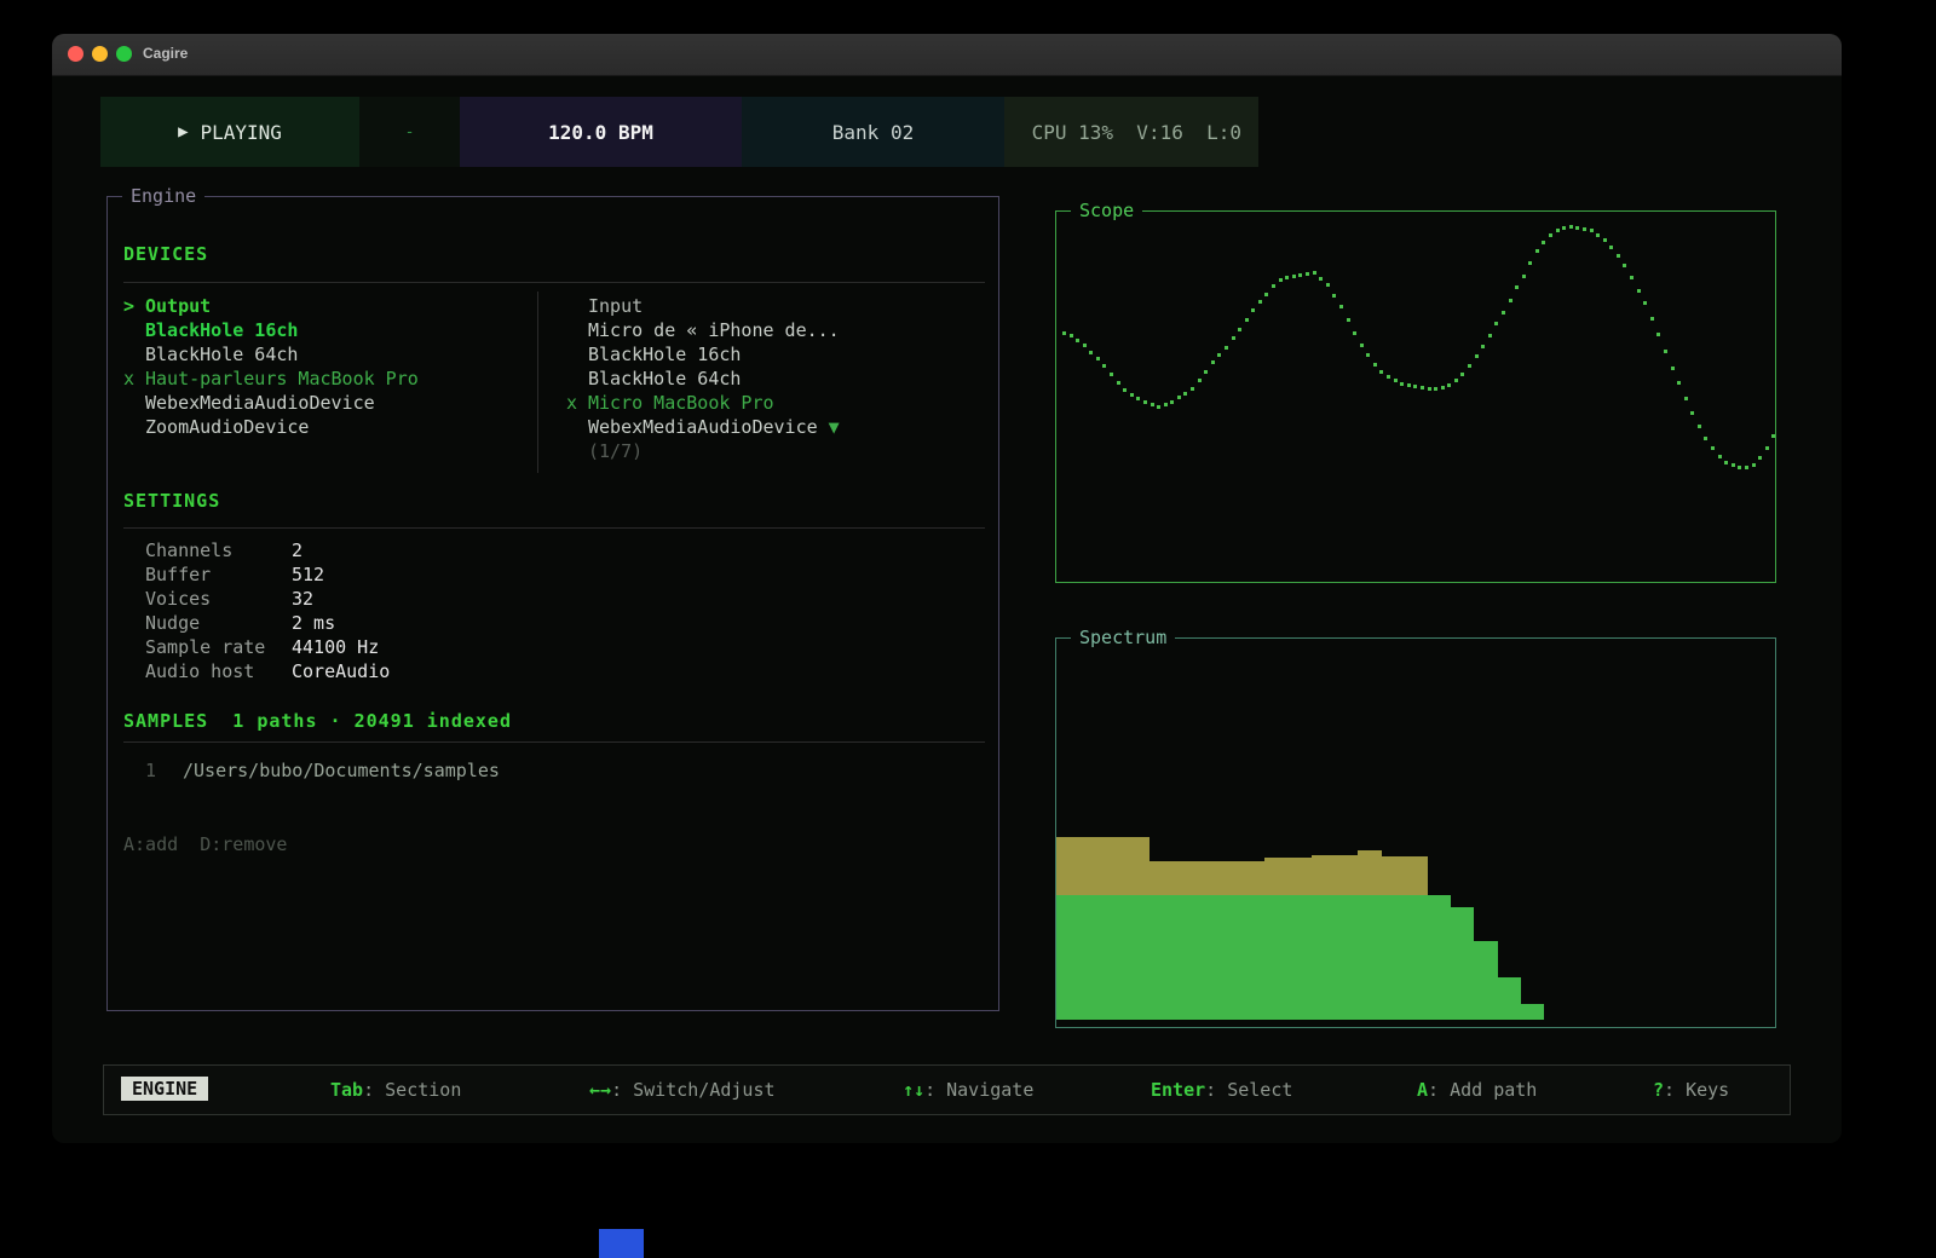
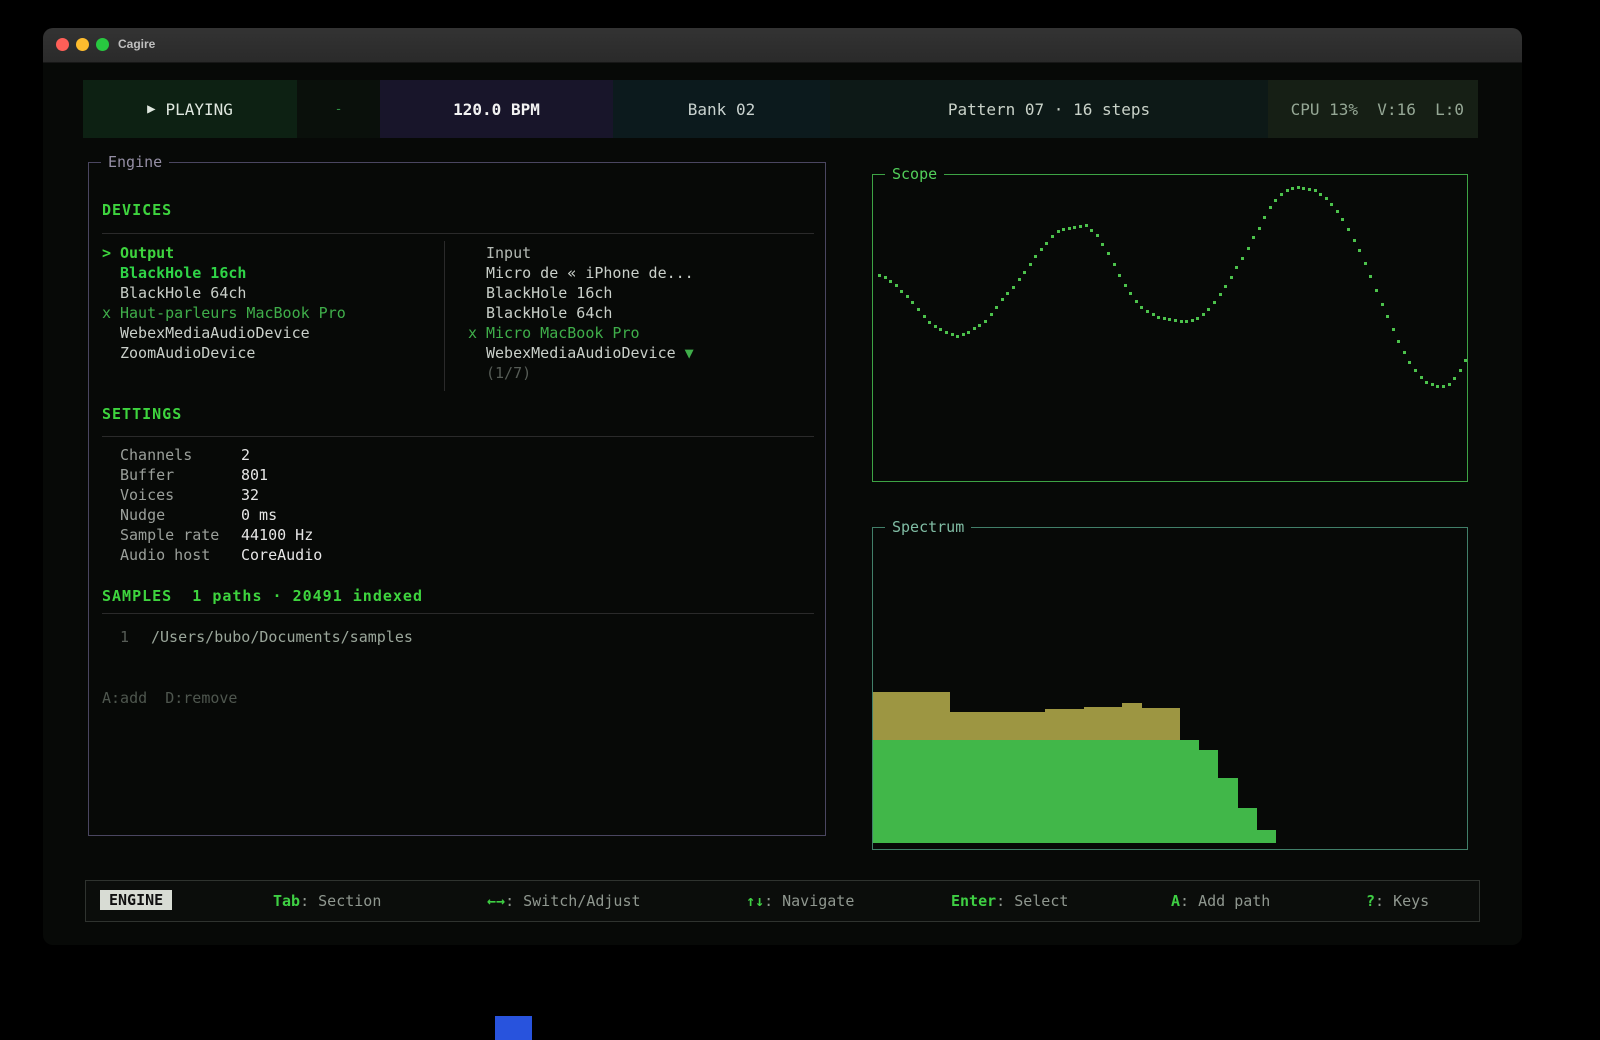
  Cagire
  ▶
  PLAYING
  -
  120.0 BPM
  Bank 02
+ Pattern 07 · 16 steps
  CPU 13% V:16 L:0
  Engine
  DEVICES
  >
  Output
  BlackHole 16ch
  BlackHole 64ch
  x
  Haut-parleurs MacBook Pro
  WebexMediaAudioDevice
  ZoomAudioDevice
  Input
  Micro de « iPhone de...
  BlackHole 16ch
  BlackHole 64ch
  x
  Micro MacBook Pro
  WebexMediaAudioDevice ▼
  (1/7)
  SETTINGS
  Channels
  2
  Buffer
- 512
+ 801
  Voices
  32
  Nudge
- 2 ms
+ 0 ms
  Sample rate
  44100 Hz
  Audio host
  CoreAudio
  SAMPLES 1 paths · 20491 indexed
  1
  /Users/bubo/Documents/samples
  A:add D:remove
  Scope
  Spectrum
  ENGINE
  Tab: Section
  ←→: Switch/Adjust
  ↑↓: Navigate
  Enter: Select
  A: Add path
  ?: Keys
